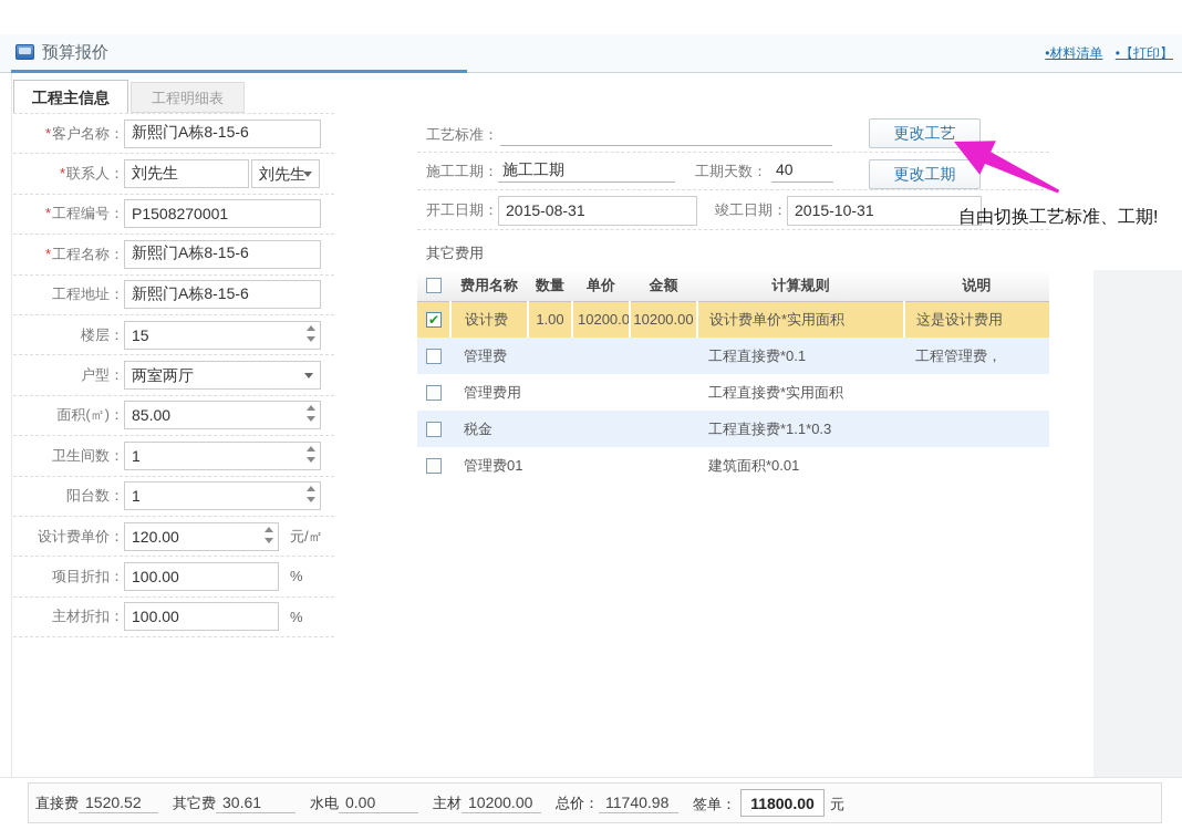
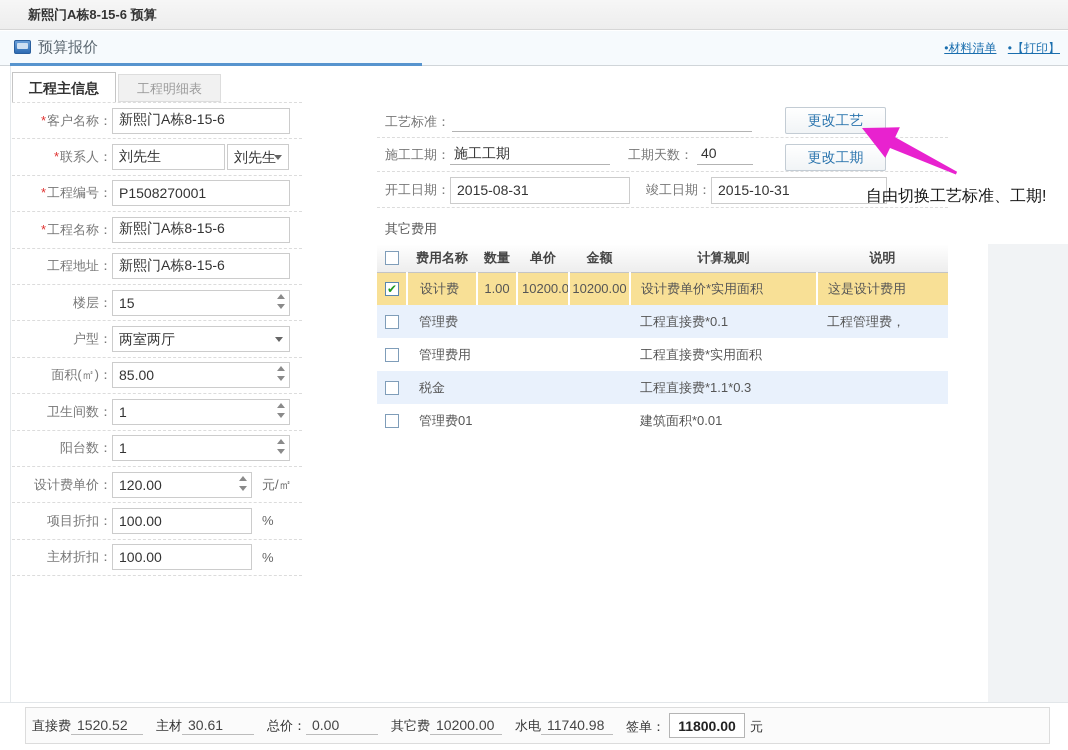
+ 新熙门A栋8-15-6 预算
  预算报价
  •材料清单 •【打印】
  工程主信息
  工程明细表
  *客户名称：
  新熙门A栋8-15-6
  *联系人：
  刘先生
  刘先生
  *工程编号：
  P1508270001
  *工程名称：
  新熙门A栋8-15-6
  工程地址：
  新熙门A栋8-15-6
  楼层：
  15
  户型：
  两室两厅
  面积(㎡)：
  85.00
  卫生间数：
  1
  阳台数：
  1
  设计费单价：
  120.00
  元/㎡
  项目折扣：
  100.00
  %
  主材折扣：
  100.00
  %
  工艺标准：
  更改工艺
  施工工期：
  施工工期
  工期天数：
  40
  更改工期
  开工日期：
  2015-08-31
  竣工日期：
  2015-10-31
  自由切换工艺标准、工期!
  其它费用
  	费用名称	数量	单价	金额	计算规则	说明
  ✔	设计费	1.00	10200.0	10200.00	设计费单价*实用面积	这是设计费用
  	管理费				工程直接费*0.1	工程管理费，
  	管理费用				工程直接费*实用面积
  	税金				工程直接费*1.1*0.3
  	管理费01				建筑面积*0.01
  直接费
  1520.52
- 其它费
+ 主材
  30.61
- 水电
+ 总价：
  0.00
- 主材
+ 其它费
  10200.00
- 总价：
+ 水电
  11740.98
  签单：
  11800.00
  元
